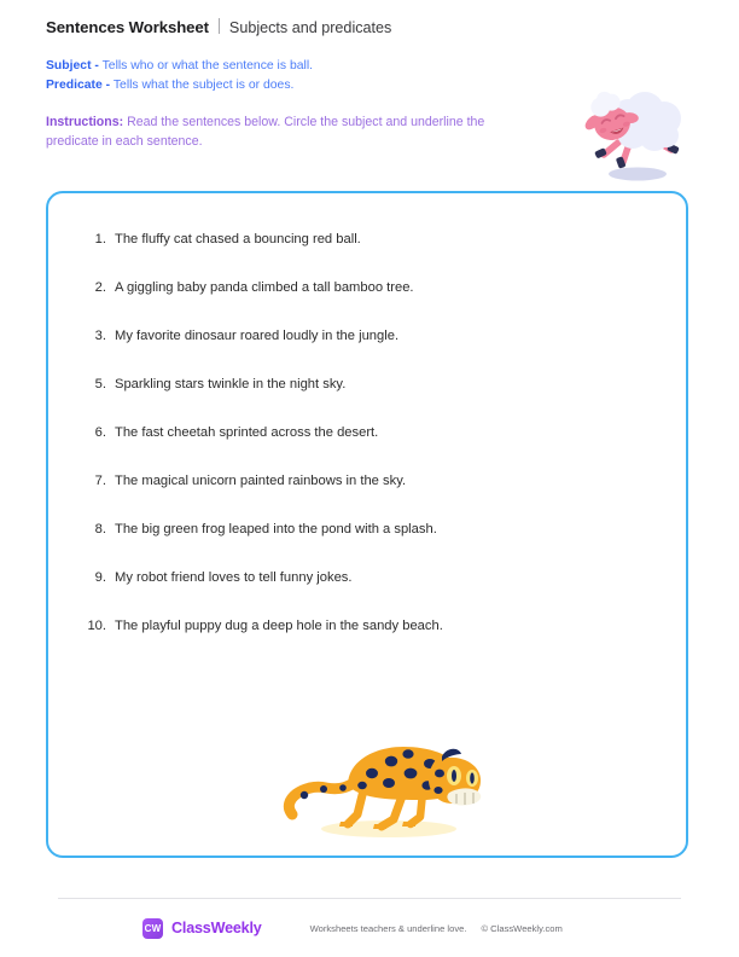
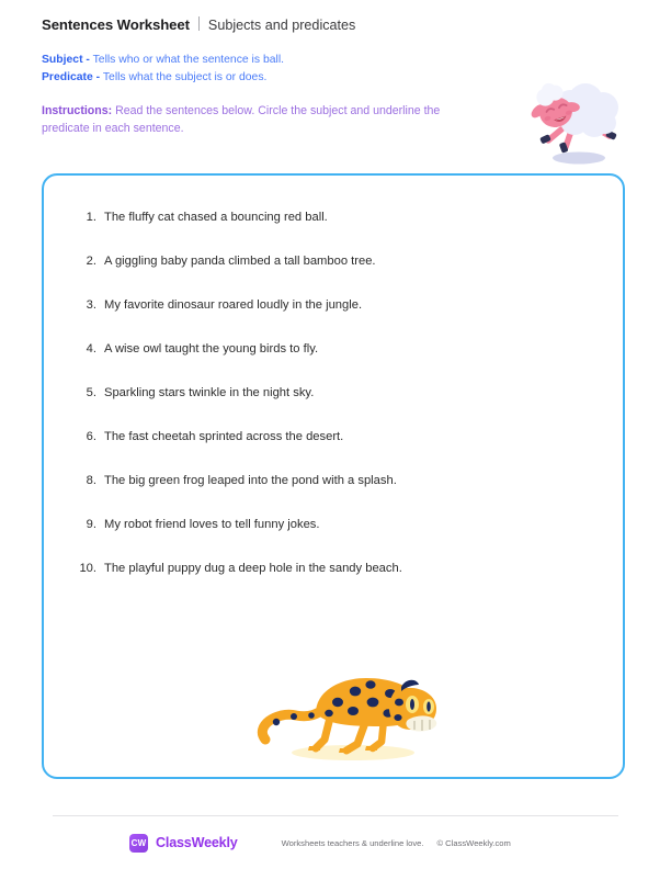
  Sentences Worksheet
  Subjects and predicates
  Subject - Tells who or what the sentence is ball.
  Predicate - Tells what the subject is or does.
  Instructions: Read the sentences below. Circle the subject and underline the predicate in each sentence.
  1.
  The fluffy cat chased a bouncing red ball.
  2.
  A giggling baby panda climbed a tall bamboo tree.
  3.
  My favorite dinosaur roared loudly in the jungle.
+ 4.
+ A wise owl taught the young birds to fly.
  5.
  Sparkling stars twinkle in the night sky.
  6.
  The fast cheetah sprinted across the desert.
- 7.
- The magical unicorn painted rainbows in the sky.
  8.
  The big green frog leaped into the pond with a splash.
  9.
  My robot friend loves to tell funny jokes.
  10.
  The playful puppy dug a deep hole in the sandy beach.
  CW
  ClassWeekly
  Worksheets teachers & underline love.
  © ClassWeekly.com
